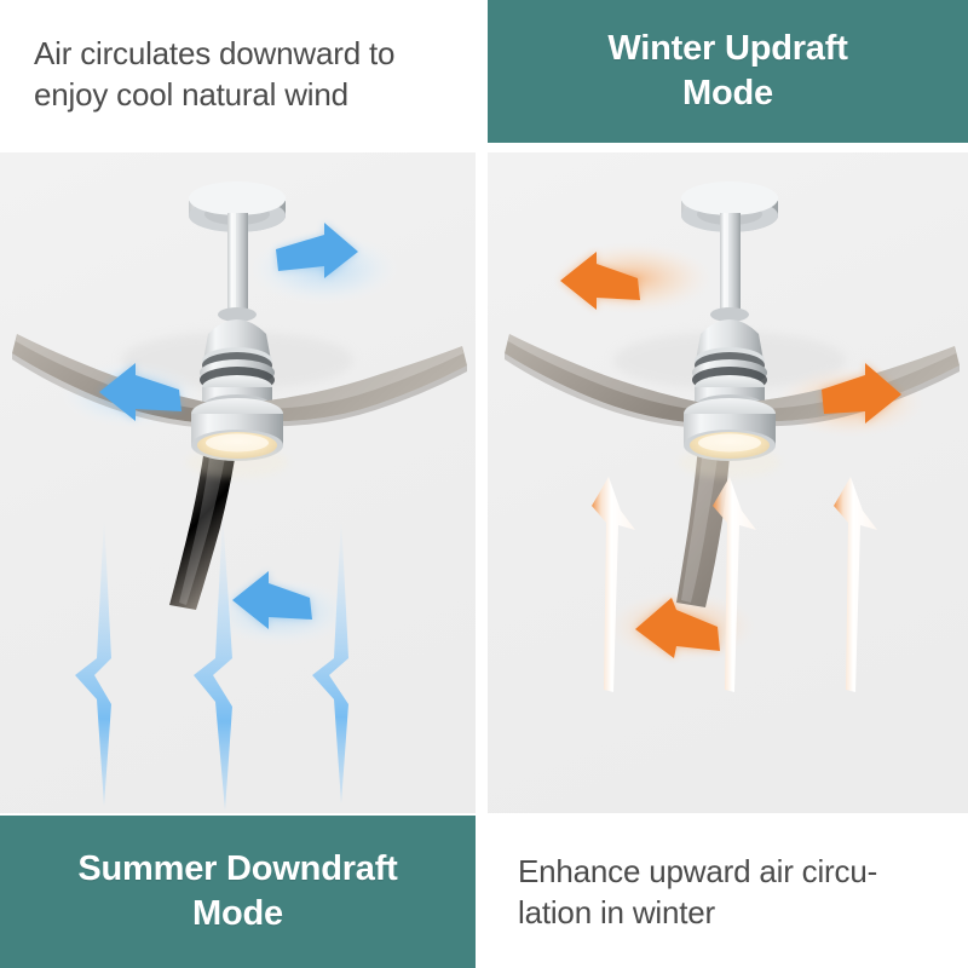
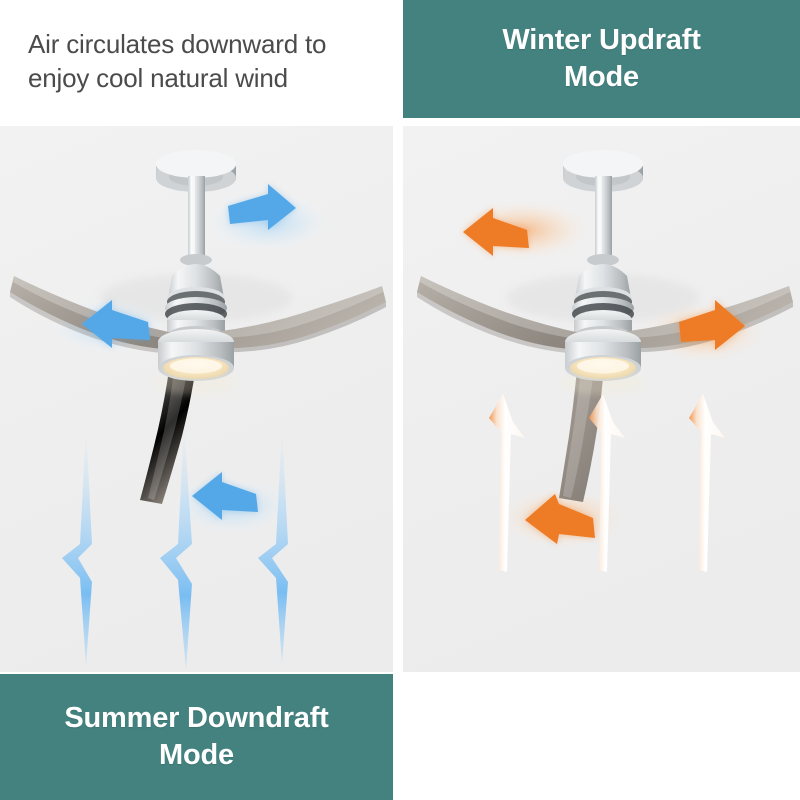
  Air circulates downward to
  enjoy cool natural wind
  Winter Updraft
  Mode
  Summer Downdraft
  Mode
- Enhance upward air circu-
- lation in winter
